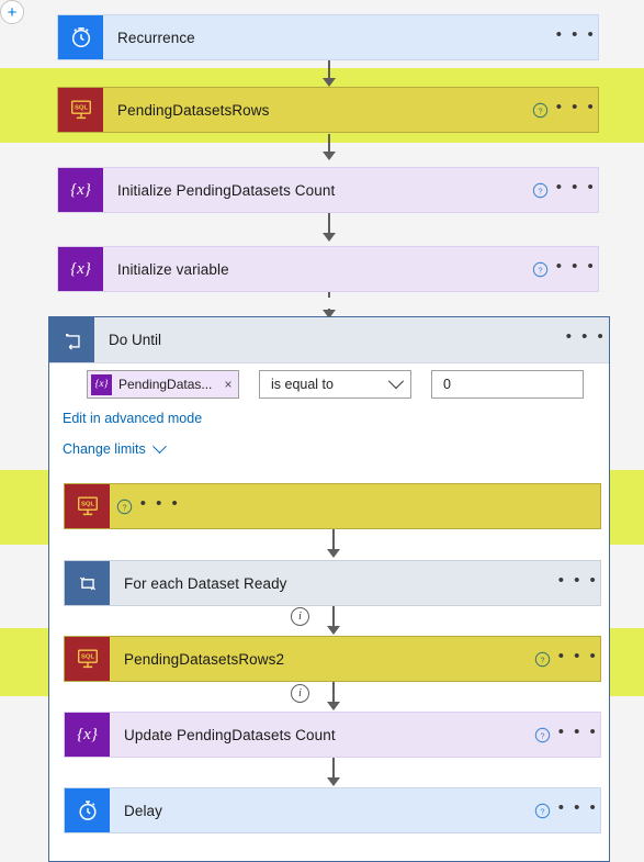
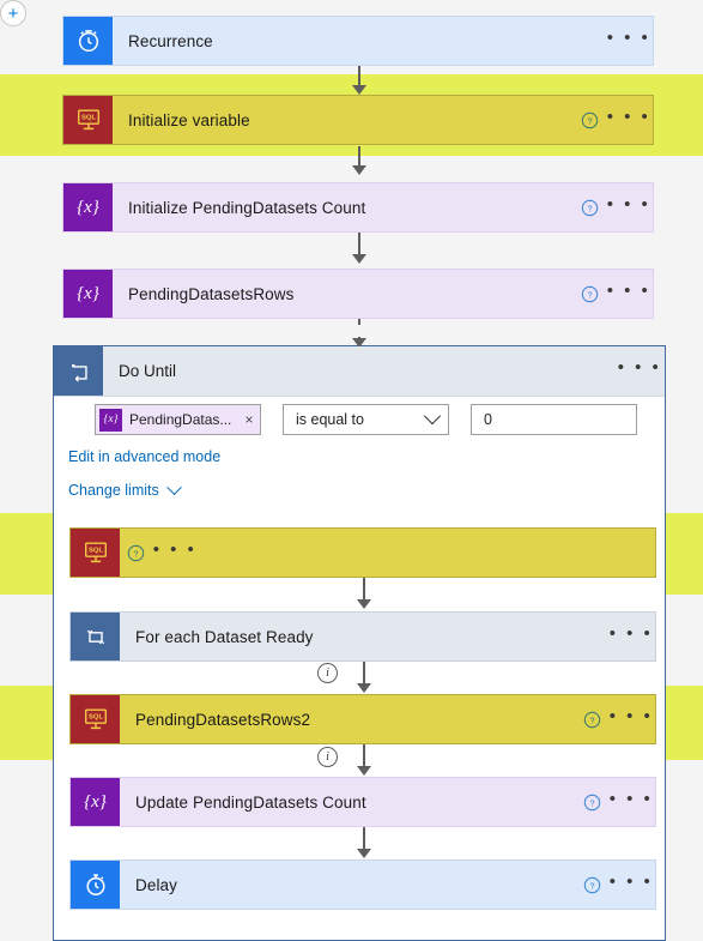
  +
  i
  i
  Recurrence
  • • •
- PendingDatasetsRows
+ Initialize variable
  ?
  • • •
  {x}
  Initialize PendingDatasets Count
  ?
  • • •
  {x}
- Initialize variable
+ PendingDatasetsRows
  ?
  • • •
  Do Until
  • • •
  {
  x
  }
  PendingDatas...
  ×
  is equal to
  0
  Edit in advanced mode
  Change limits
  ?
  • • •
  For each Dataset Ready
  • • •
  PendingDatasetsRows2
  ?
  • • •
  {x}
  Update PendingDatasets Count
  ?
  • • •
  Delay
  ?
  • • •
